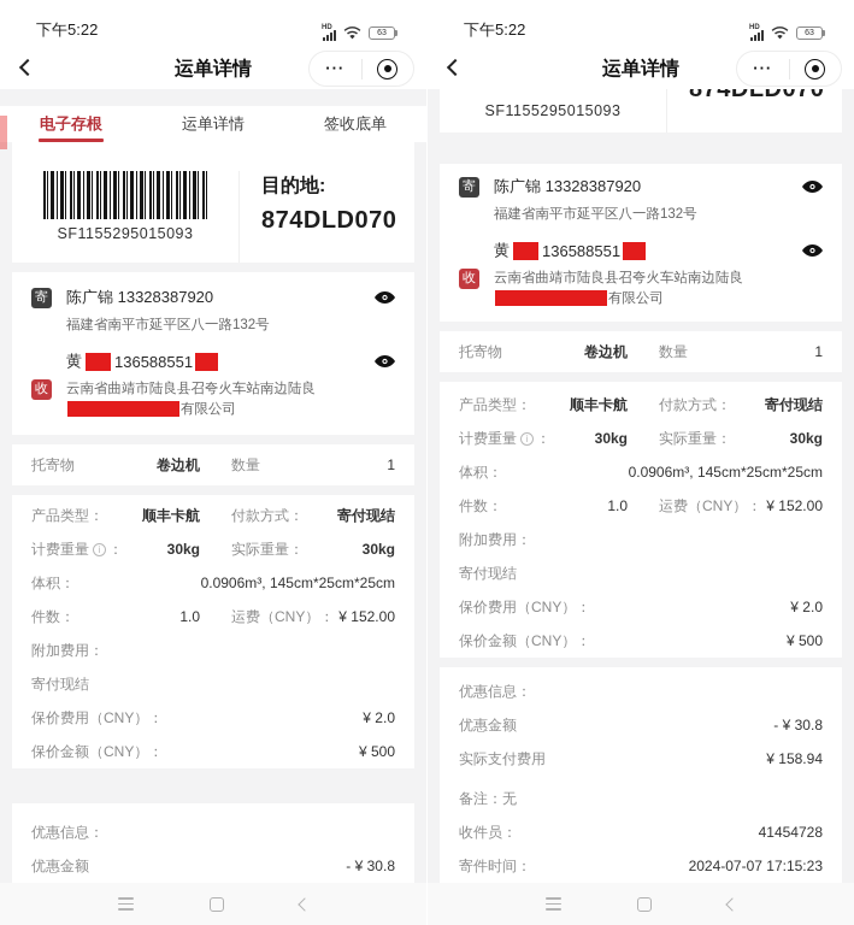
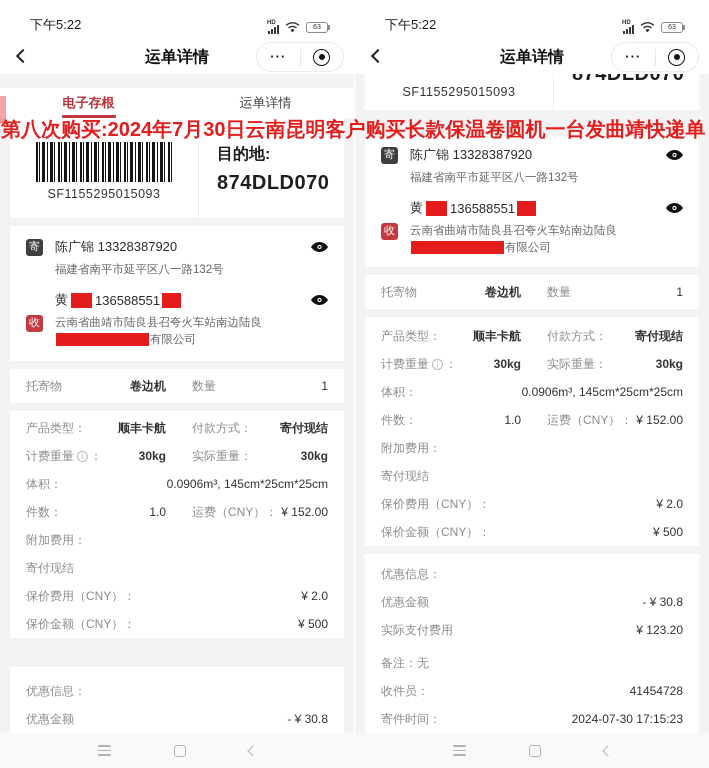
  下午5:22
  运单详情
  ···
  电子存根
  运单详情
- 签收底单
  SF1155295015093
  目的地:
  874DLD070
  寄
  陈广锦 13328387920
  福建省南平市延平区八一路132号
  收
  黄
  136588551
  云南省曲靖市陆良县召夸火车站南边陆良有限公司
  托寄物
  卷边机
  数量
  1
  产品类型：
  顺丰卡航
  付款方式：
  寄付现结
  计费重量
  i
  ：
  30kg
  实际重量：
  30kg
  体积：
  0.0906m³, 145cm*25cm*25cm
  件数：
  1.0
  运费（CNY）：
  ¥ 152.00
  附加费用：
  寄付现结
  保价费用（CNY）：
  ¥ 2.0
  保价金额（CNY）：
  ¥ 500
  优惠信息：
  优惠金额
  - ¥ 30.8
  下午5:22
  运单详情
  ···
  SF1155295015093
  874DLD070
  寄
  陈广锦 13328387920
  福建省南平市延平区八一路132号
  收
  黄
  136588551
  云南省曲靖市陆良县召夸火车站南边陆良有限公司
  托寄物
  卷边机
  数量
  1
  产品类型：
  顺丰卡航
  付款方式：
  寄付现结
  计费重量
  i
  ：
  30kg
  实际重量：
  30kg
  体积：
  0.0906m³, 145cm*25cm*25cm
  件数：
  1.0
  运费（CNY）：
  ¥ 152.00
  附加费用：
  寄付现结
  保价费用（CNY）：
  ¥ 2.0
  保价金额（CNY）：
  ¥ 500
  优惠信息：
  优惠金额
  - ¥ 30.8
  实际支付费用
- ¥ 158.94
+ ¥ 123.20
  备注：无
  收件员：
  41454728
  寄件时间：
- 2024-07-07 17:15:23
+ 2024-07-30 17:15:23
+ 第八次购买:2024年7月30日云南昆明客户购买长款保温卷圆机一台发曲靖快递单
